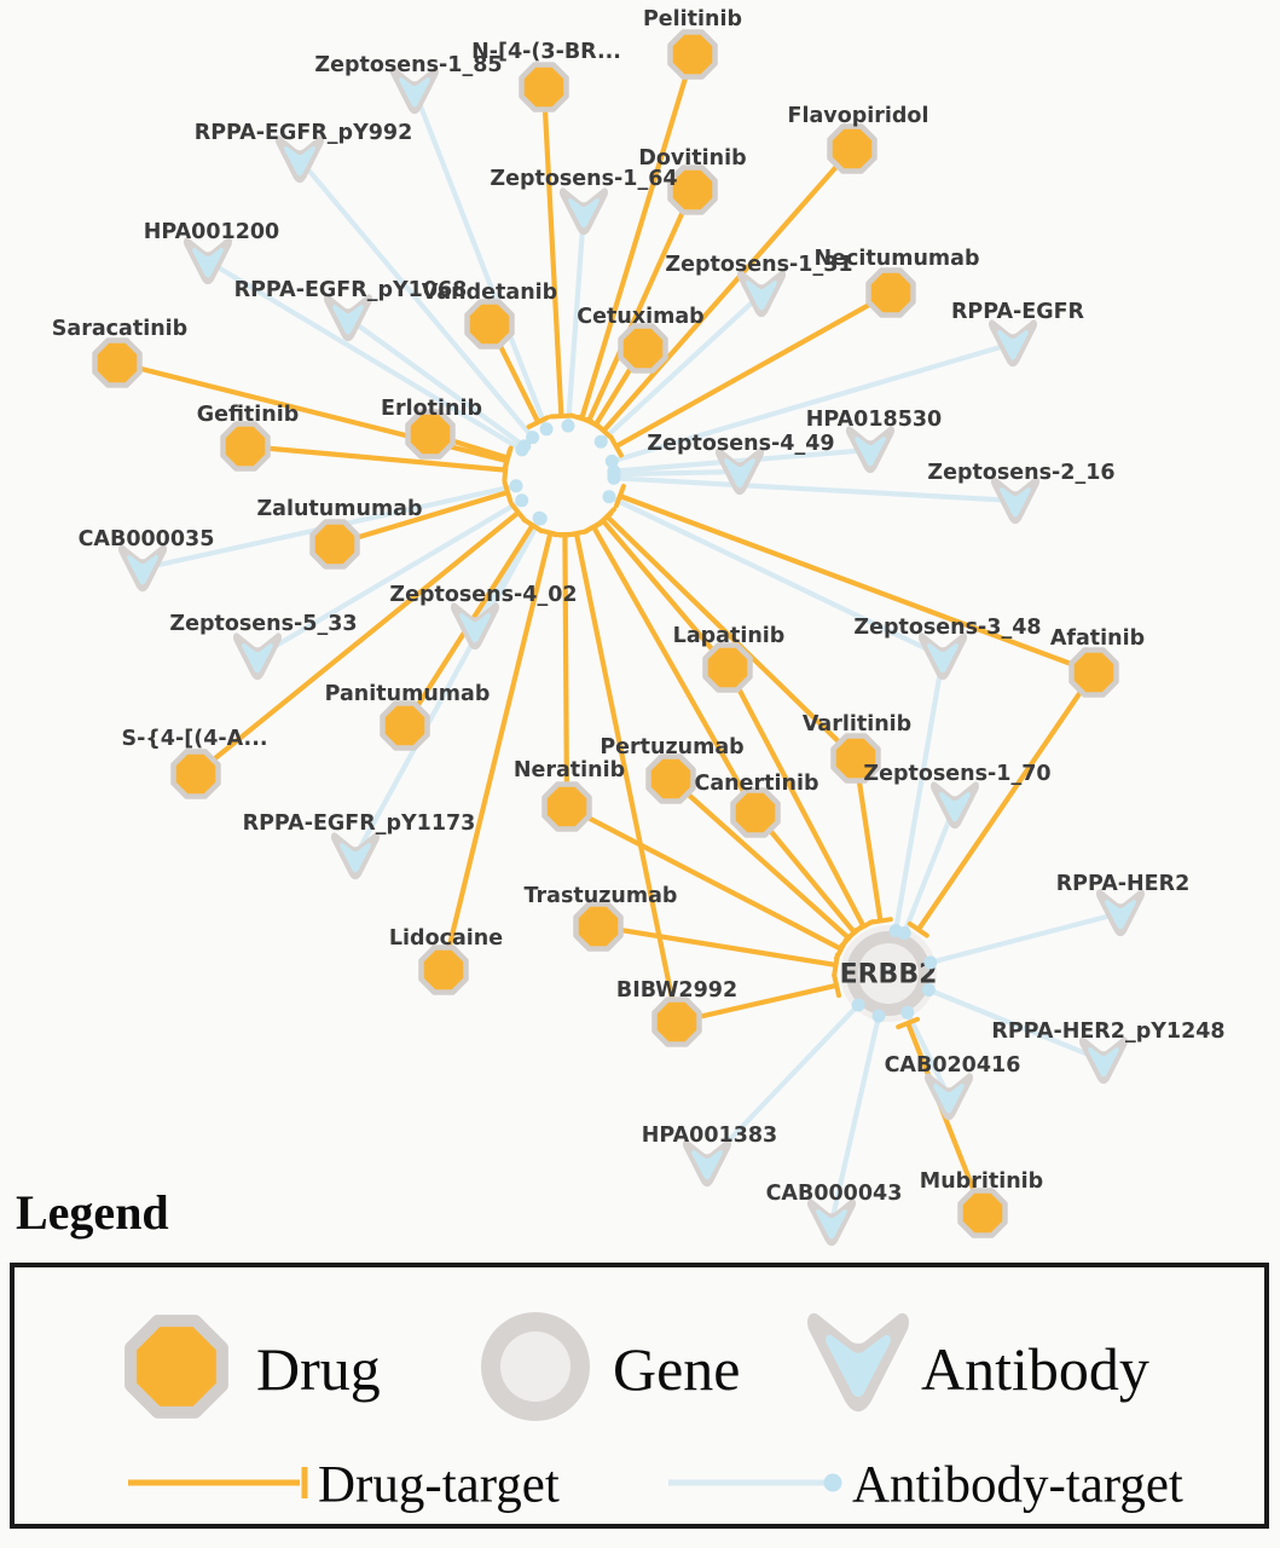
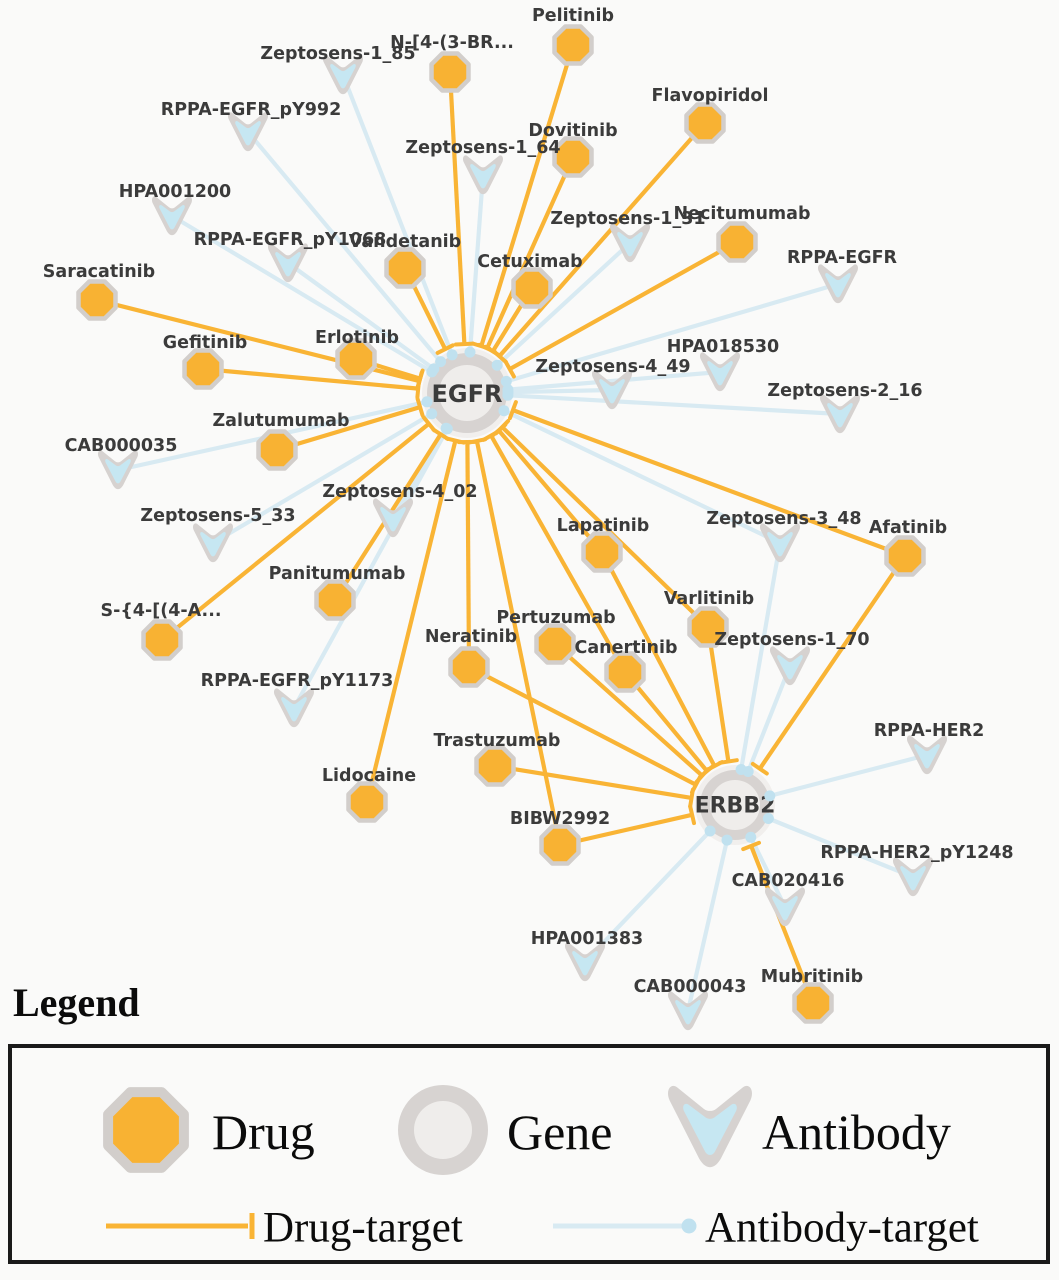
+ EGFR
  ERBB2
  Pelitinib
  N-[4-(3-BR...
  Flavopiridol
  Dovitinib
  Vandetanib
  Cetuximab
  Necitumumab
  Saracatinib
  Gefitinib
  Erlotinib
  Zalutumumab
  Panitumumab
  S-{4-[(4-A...
  Lapatinib
  Varlitinib
  Afatinib
  Pertuzumab
  Neratinib
  Canertinib
  Trastuzumab
  Lidocaine
  BIBW2992
  Mubritinib
  Zeptosens-1_85
  RPPA-EGFR_pY992
  HPA001200
  RPPA-EGFR_pY1068
  Zeptosens-1_64
  Zeptosens-1_31
  RPPA-EGFR
  HPA018530
  Zeptosens-4_49
  Zeptosens-2_16
  CAB000035
  Zeptosens-5_33
  Zeptosens-4_02
  Zeptosens-3_48
  RPPA-EGFR_pY1173
  Zeptosens-1_70
  RPPA-HER2
  RPPA-HER2_pY1248
  CAB020416
  HPA001383
  CAB000043
  Legend
  Drug
  Gene
  Antibody
  Drug-target
  Antibody-target
